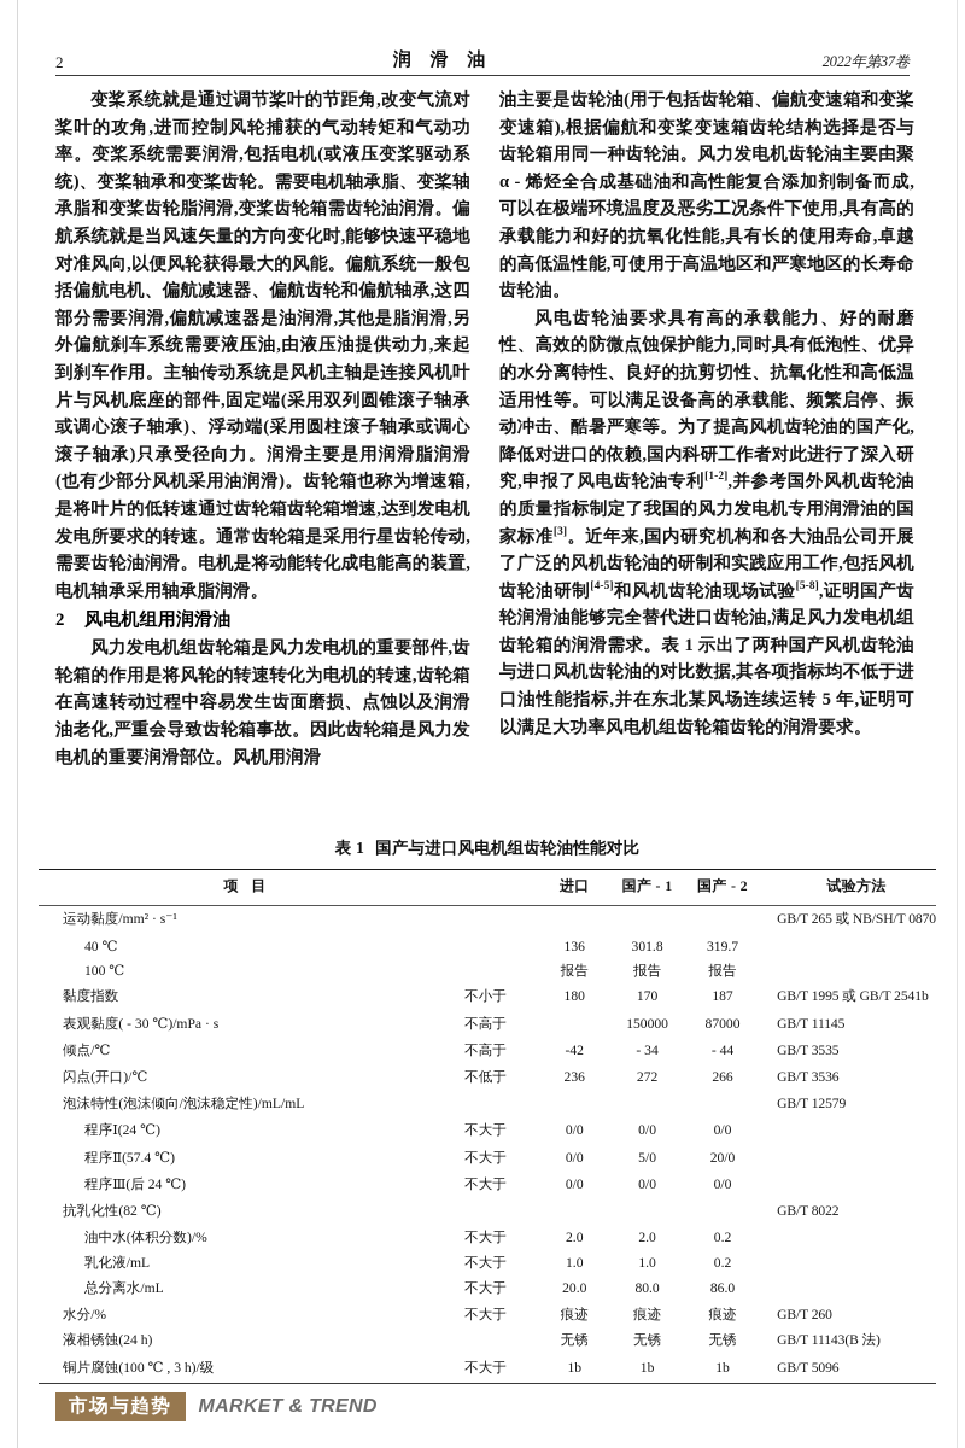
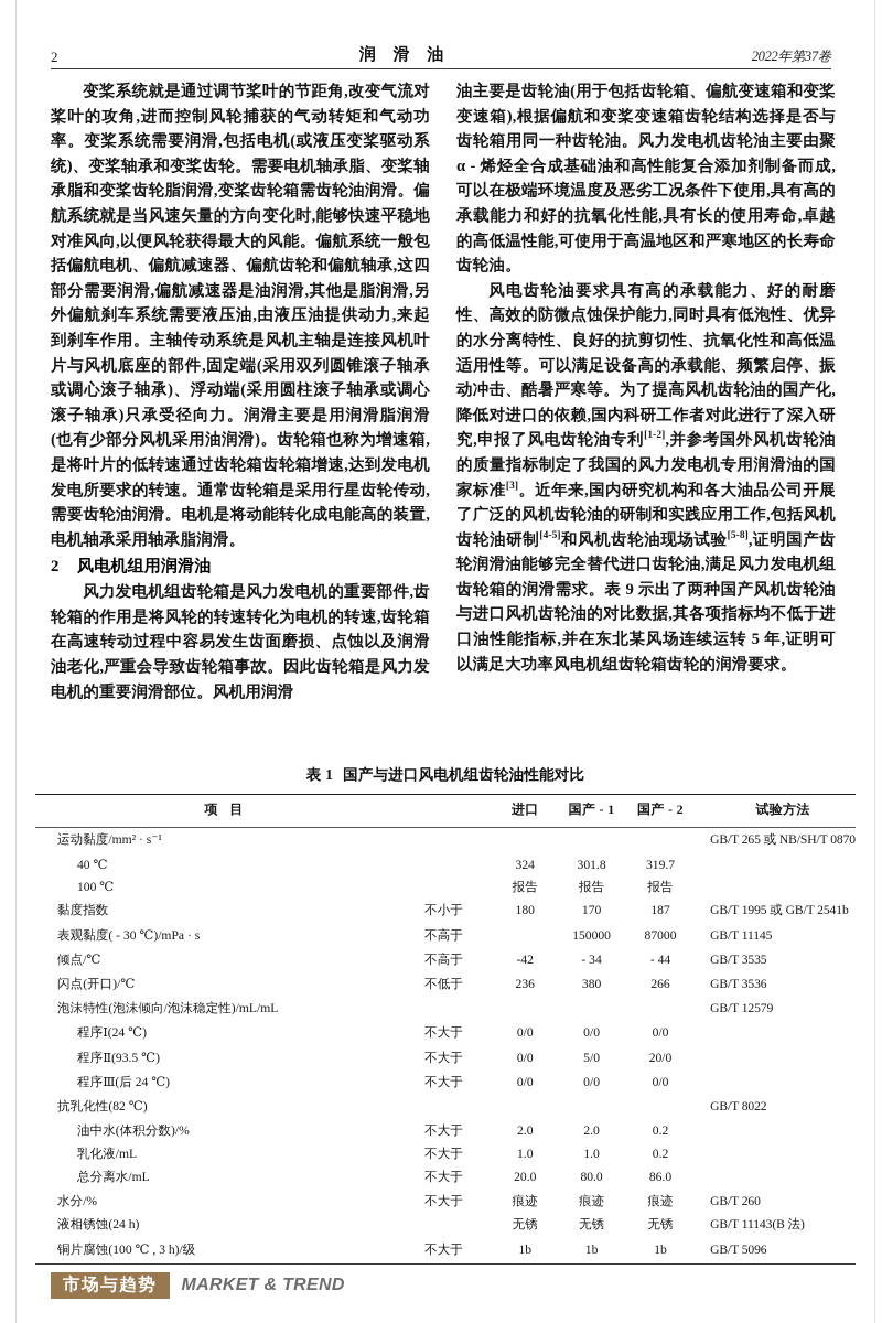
  2
  润 滑 油
  2022年第37卷
  变桨系统就是通过调节桨叶的节距角,改变气流对桨叶的攻角,进而控制风轮捕获的气动转矩和气动功率。变桨系统需要润滑,包括电机(或液压变桨驱动系统)、变桨轴承和变桨齿轮。需要电机轴承脂、变桨轴承脂和变桨齿轮脂润滑,变桨齿轮箱需齿轮油润滑。偏航系统就是当风速矢量的方向变化时,能够快速平稳地对准风向,以便风轮获得最大的风能。偏航系统一般包括偏航电机、偏航减速器、偏航齿轮和偏航轴承,这四部分需要润滑,偏航减速器是油润滑,其他是脂润滑,另外偏航刹车系统需要液压油,由液压油提供动力,来起到刹车作用。主轴传动系统是风机主轴是连接风机叶片与风机底座的部件,固定端(采用双列圆锥滚子轴承或调心滚子轴承)、浮动端(采用圆柱滚子轴承或调心滚子轴承)只承受径向力。润滑主要是用润滑脂润滑(也有少部分风机采用油润滑)。齿轮箱也称为增速箱,是将叶片的低转速通过齿轮箱齿轮箱增速,达到发电机发电所要求的转速。通常齿轮箱是采用行星齿轮传动,需要齿轮油润滑。电机是将动能转化成电能高的装置,电机轴承采用轴承脂润滑。
  2 风电机组用润滑油
  风力发电机组齿轮箱是风力发电机的重要部件,齿轮箱的作用是将风轮的转速转化为电机的转速,齿轮箱在高速转动过程中容易发生齿面磨损、点蚀以及润滑油老化,严重会导致齿轮箱事故。因此齿轮箱是风力发电机的重要润滑部位。风机用润滑
  油主要是齿轮油(用于包括齿轮箱、偏航变速箱和变桨变速箱),根据偏航和变桨变速箱齿轮结构选择是否与齿轮箱用同一种齿轮油。风力发电机齿轮油主要由聚 α - 烯烃全合成基础油和高性能复合添加剂制备而成,可以在极端环境温度及恶劣工况条件下使用,具有高的承载能力和好的抗氧化性能,具有长的使用寿命,卓越的高低温性能,可使用于高温地区和严寒地区的长寿命齿轮油。
- 风电齿轮油要求具有高的承载能力、好的耐磨性、高效的防微点蚀保护能力,同时具有低泡性、优异的水分离特性、良好的抗剪切性、抗氧化性和高低温适用性等。可以满足设备高的承载能、频繁启停、振动冲击、酷暑严寒等。为了提高风机齿轮油的国产化,降低对进口的依赖,国内科研工作者对此进行了深入研究,申报了风电齿轮油专利[1-2],并参考国外风机齿轮油的质量指标制定了我国的风力发电机专用润滑油的国家标准[3]。近年来,国内研究机构和各大油品公司开展了广泛的风机齿轮油的研制和实践应用工作,包括风机齿轮油研制[4-5]和风机齿轮油现场试验[5-8],证明国产齿轮润滑油能够完全替代进口齿轮油,满足风力发电机组齿轮箱的润滑需求。表 1 示出了两种国产风机齿轮油与进口风机齿轮油的对比数据,其各项指标均不低于进口油性能指标,并在东北某风场连续运转 5 年,证明可以满足大功率风电机组齿轮箱齿轮的润滑要求。
+ 风电齿轮油要求具有高的承载能力、好的耐磨性、高效的防微点蚀保护能力,同时具有低泡性、优异的水分离特性、良好的抗剪切性、抗氧化性和高低温适用性等。可以满足设备高的承载能、频繁启停、振动冲击、酷暑严寒等。为了提高风机齿轮油的国产化,降低对进口的依赖,国内科研工作者对此进行了深入研究,申报了风电齿轮油专利[1-2],并参考国外风机齿轮油的质量指标制定了我国的风力发电机专用润滑油的国家标准[3]。近年来,国内研究机构和各大油品公司开展了广泛的风机齿轮油的研制和实践应用工作,包括风机齿轮油研制[4-5]和风机齿轮油现场试验[5-8],证明国产齿轮润滑油能够完全替代进口齿轮油,满足风力发电机组齿轮箱的润滑需求。表 9 示出了两种国产风机齿轮油与进口风机齿轮油的对比数据,其各项指标均不低于进口油性能指标,并在东北某风场连续运转 5 年,证明可以满足大功率风电机组齿轮箱齿轮的润滑要求。
  表 1 国产与进口风电机组齿轮油性能对比
  项 目		进口	国产 - 1	国产 - 2	试验方法
  运动黏度/mm² · s⁻¹					GB/T 265 或 NB/SH/T 0870
- 40 ℃		136	301.8	319.7
+ 40 ℃		324	301.8	319.7
  100 ℃		报告	报告	报告
  黏度指数	不小于	180	170	187	GB/T 1995 或 GB/T 2541b
  表观黏度( - 30 ℃)/mPa · s	不高于		150000	87000	GB/T 11145
  倾点/℃	不高于	-42	- 34	- 44	GB/T 3535
- 闪点(开口)/℃	不低于	236	272	266	GB/T 3536
+ 闪点(开口)/℃	不低于	236	380	266	GB/T 3536
  泡沫特性(泡沫倾向/泡沫稳定性)/mL/mL					GB/T 12579
  程序Ⅰ(24 ℃)	不大于	0/0	0/0	0/0
- 程序Ⅱ(57.4 ℃)	不大于	0/0	5/0	20/0
+ 程序Ⅱ(93.5 ℃)	不大于	0/0	5/0	20/0
  程序Ⅲ(后 24 ℃)	不大于	0/0	0/0	0/0
  抗乳化性(82 ℃)					GB/T 8022
  油中水(体积分数)/%	不大于	2.0	2.0	0.2
  乳化液/mL	不大于	1.0	1.0	0.2
  总分离水/mL	不大于	20.0	80.0	86.0
  水分/%	不大于	痕迹	痕迹	痕迹	GB/T 260
  液相锈蚀(24 h)		无锈	无锈	无锈	GB/T 11143(B 法)
  铜片腐蚀(100 ℃ , 3 h)/级	不大于	1b	1b	1b	GB/T 5096
  市场与趋势
  MARKET & TREND
